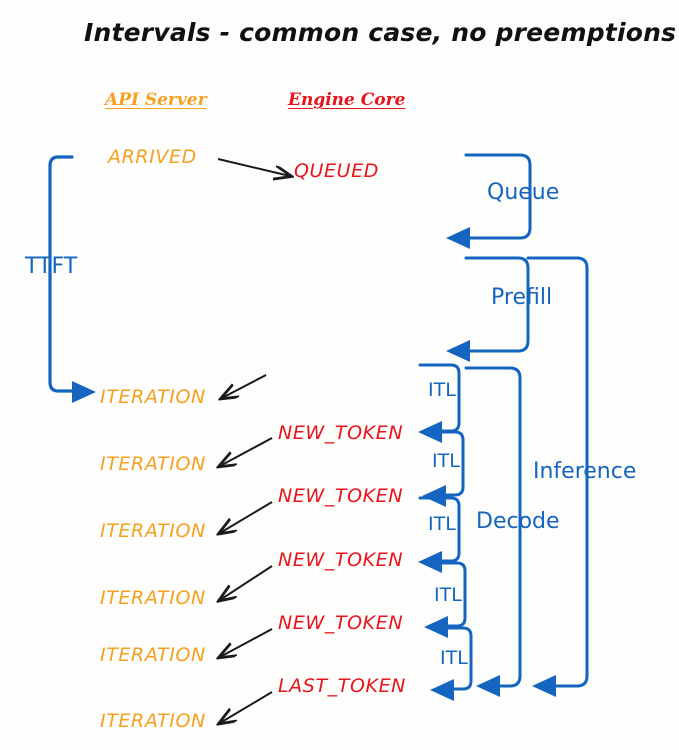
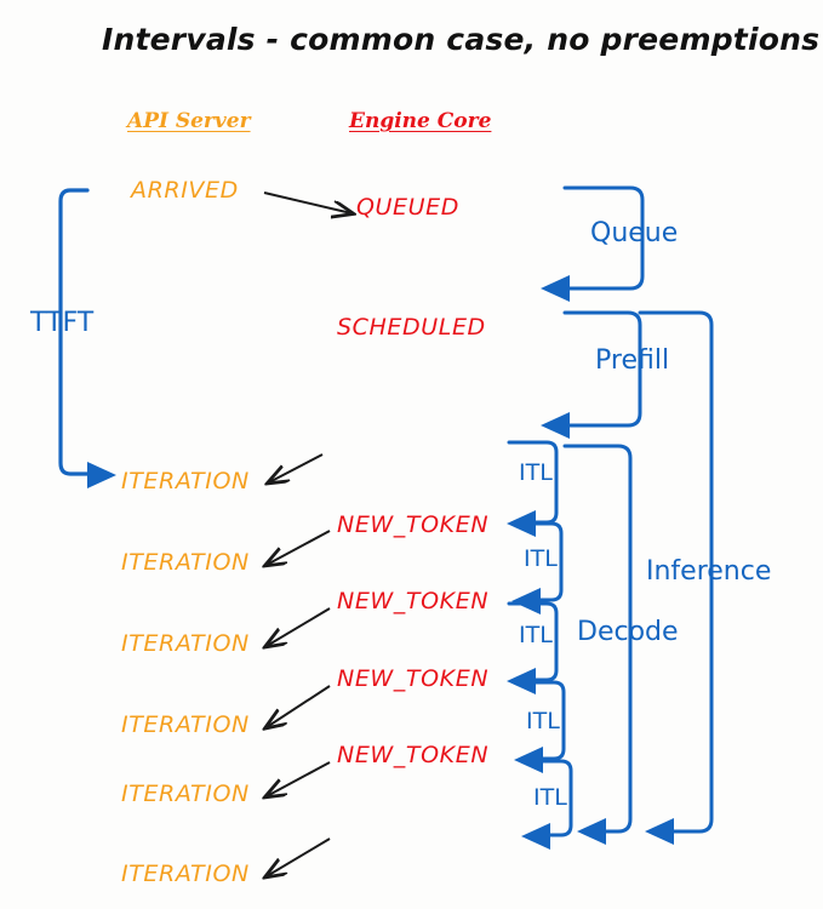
  Intervals - common case, no preemptions
  API Server
  Engine Core
  ARRIVED
  ITERATION
  ITERATION
  ITERATION
  ITERATION
  ITERATION
  ITERATION
  QUEUED
+ SCHEDULED
  NEW_TOKEN
  NEW_TOKEN
  NEW_TOKEN
  NEW_TOKEN
- LAST_TOKEN
  TTFT
  Queue
  Prefill
  Decode
  Inference
  ITL
  ITL
  ITL
  ITL
  ITL
